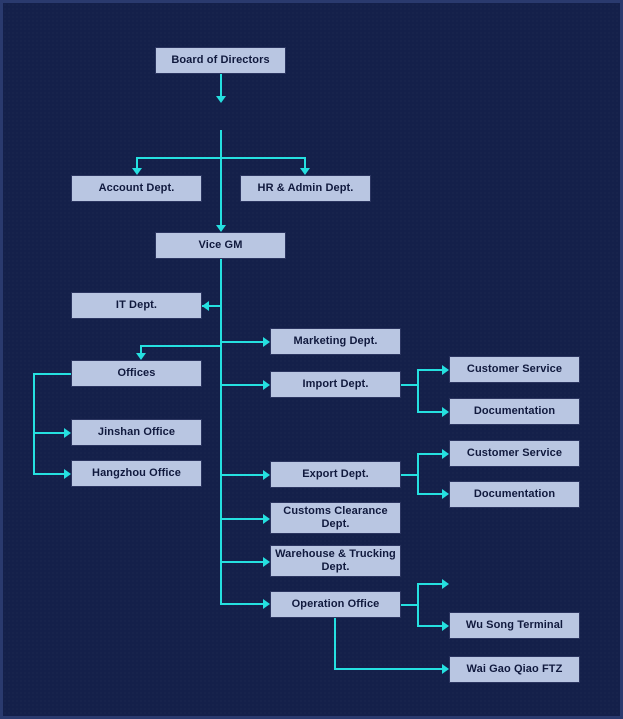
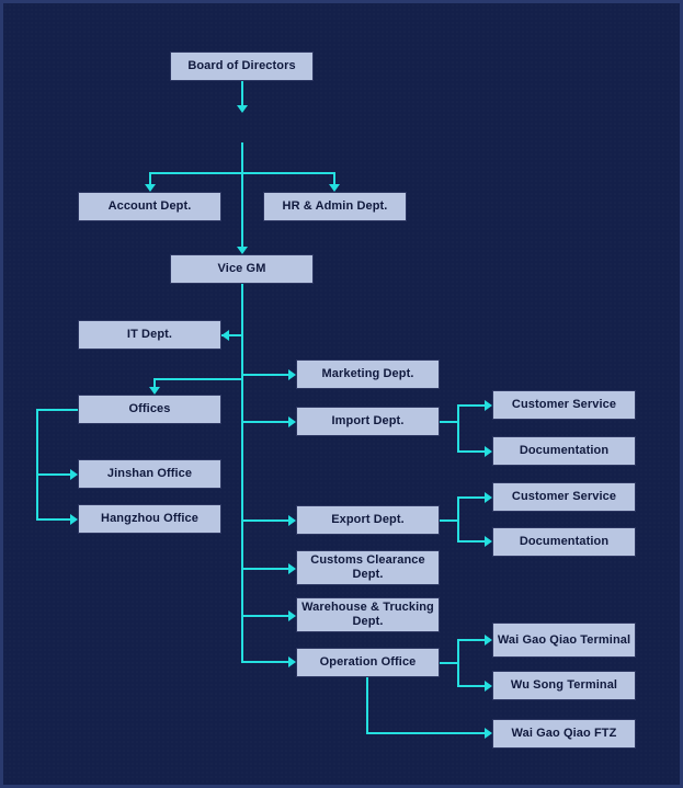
  Board of Directors
  Account Dept.
  HR & Admin Dept.
  Vice GM
  IT Dept.
  Offices
  Jinshan Office
  Hangzhou Office
  Marketing Dept.
  Import Dept.
  Customer Service
  Documentation
  Export Dept.
  Customer Service
  Documentation
  Customs Clearance Dept.
  Warehouse & Trucking Dept.
  Operation Office
+ Wai Gao Qiao Terminal
  Wu Song Terminal
  Wai Gao Qiao FTZ
